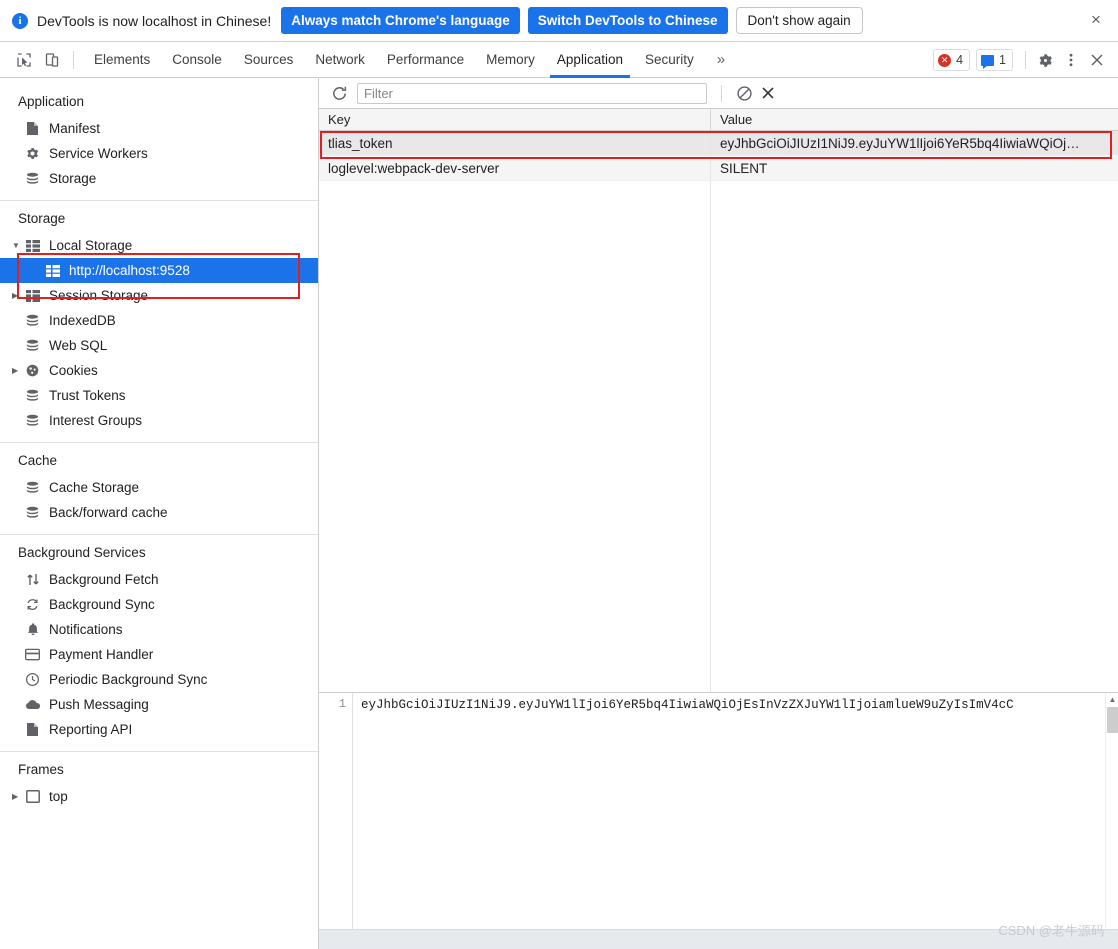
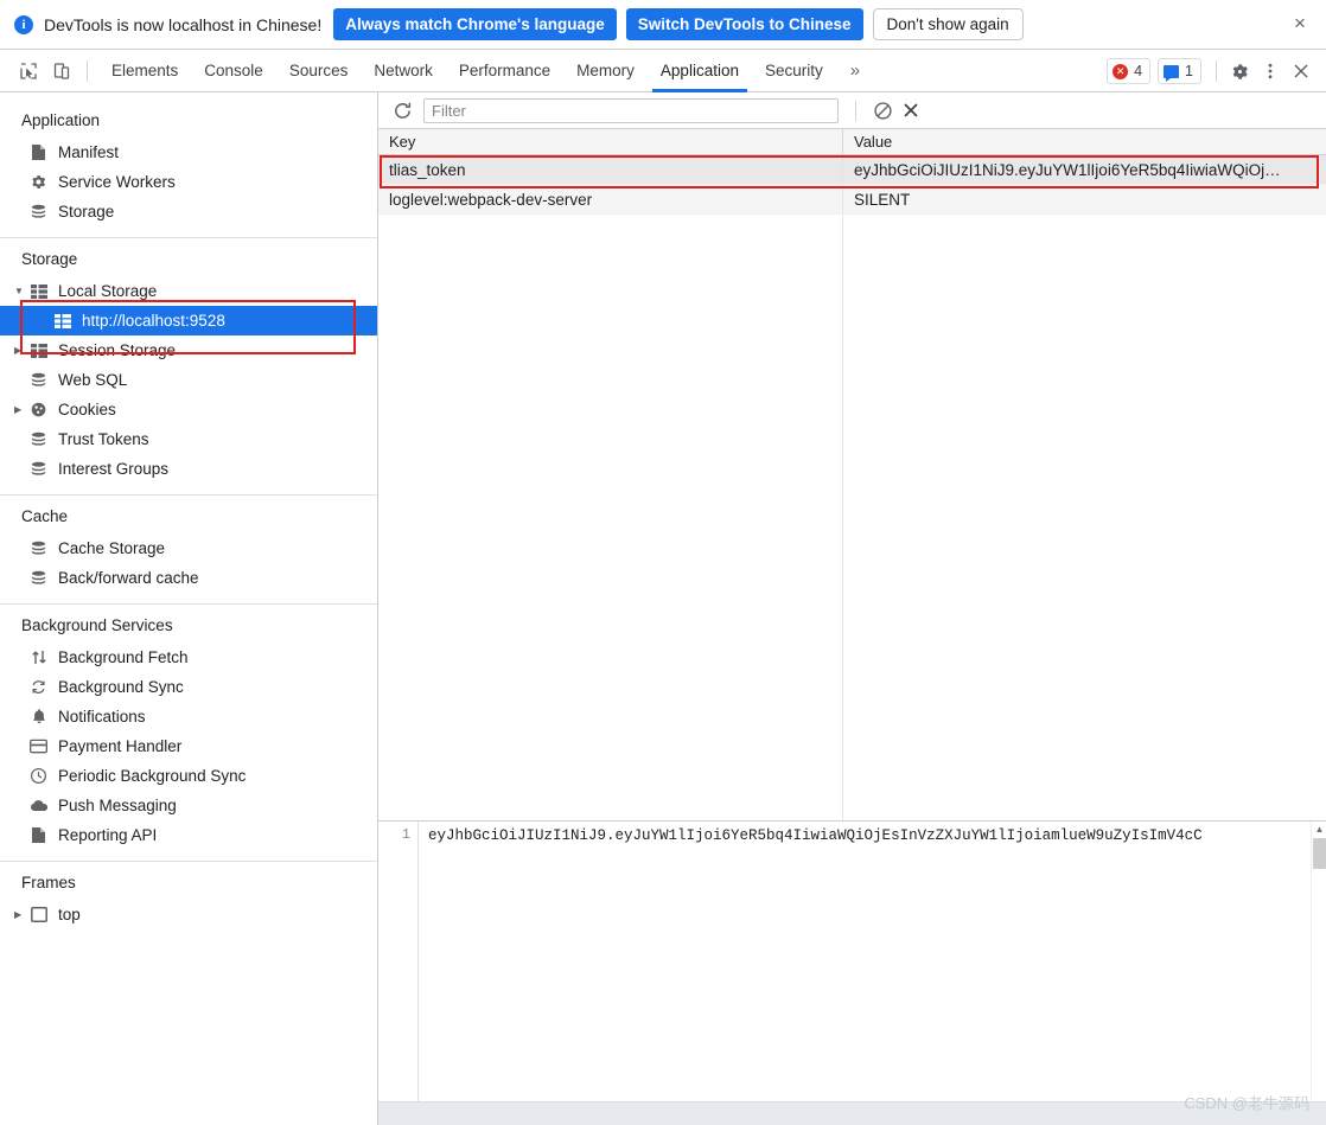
  i
  DevTools is now localhost in Chinese!
  Always match Chrome's language
  Switch DevTools to Chinese
  Don't show again
  ×
  Elements
  Console
  Sources
  Network
  Performance
  Memory
  Application
  Security
  »
  ✕
  4
  1
  Application
  Manifest
  Service Workers
  Storage
  Storage
  ▼
  Local Storage
  http://localhost:9528
  ▶
  Session Storage
- IndexedDB
  Web SQL
  ▶
  Cookies
  Trust Tokens
  Interest Groups
  Cache
  Cache Storage
  Back/forward cache
  Background Services
  Background Fetch
  Background Sync
  Notifications
  Payment Handler
  Periodic Background Sync
  Push Messaging
  Reporting API
  Frames
  ▶
  top
  Filter
  Key
  Value
  tlias_token
  eyJhbGciOiJIUzI1NiJ9.eyJuYW1lIjoi6YeR5bq4IiwiaWQiOj…
  loglevel:webpack-dev-server
  SILENT
  1
  eyJhbGciOiJIUzI1NiJ9.eyJuYW1lIjoi6YeR5bq4IiwiaWQiOjEsInVzZXJuYW1lIjoiamlueW9uZyIsImV4cC
  ▲
  CSDN @老牛源码
